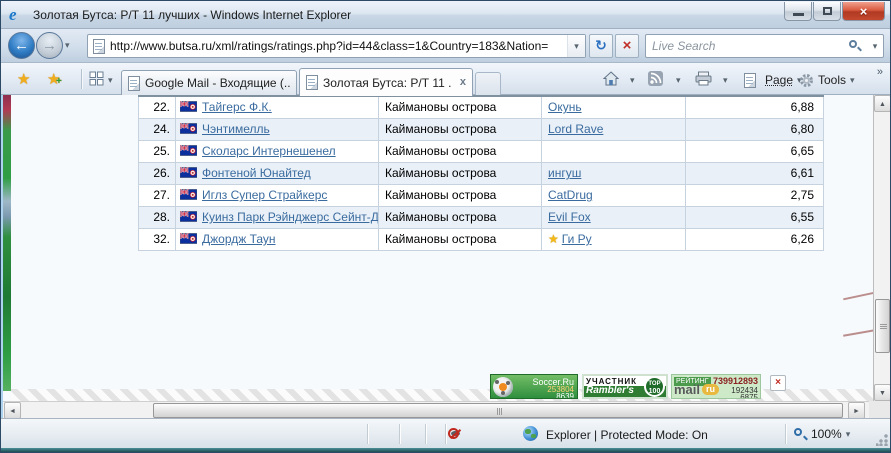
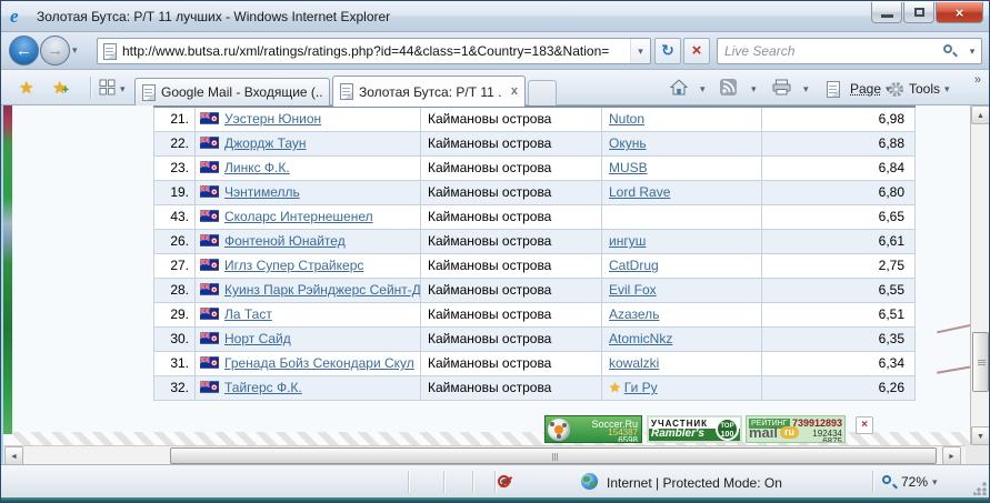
  e
  Золотая Бутса: Р/Т 11 лучших - Windows Internet Explorer
  ×
  ←
  →
  ▾
  http://www.butsa.ru/xml/ratings/ratings.php?id=44&class=1&Country=183&Nation=
  ▾
  ↻
  ×
  Live Search
  ▾
  ★
  ★
  +
  ▾
  Google Mail - Входящие (..
  Золотая Бутса: Р/Т 11 .
  x
  ▾
  ▾
  ▾
  Page
  ▾
  Tools
  ▾
  »
+ 21.	Уэстерн Юнион	Каймановы острова	Nuton	6,98
- 22.	Тайгерс Ф.К.	Каймановы острова	Окунь	6,88
+ 22.	Джордж Таун	Каймановы острова	Окунь	6,88
+ 23.	Линкс Ф.К.	Каймановы острова	MUSB	6,84
- 24.	Чэнтимелль	Каймановы острова	Lord Rave	6,80
+ 19.	Чэнтимелль	Каймановы острова	Lord Rave	6,80
- 25.	Сколарс Интернешенел	Каймановы острова		6,65
+ 43.	Сколарс Интернешенел	Каймановы острова		6,65
  26.	Фонтеной Юнайтед	Каймановы острова	ингуш	6,61
  27.	Иглз Супер Страйкерс	Каймановы острова	CatDrug	2,75
  28.	Куинз Парк Рэйнджерс Сейнт-Д	Каймановы острова	Evil Fox	6,55
+ 29.	Ла Таст	Каймановы острова	Azазель	6,51
+ 30.	Норт Сайд	Каймановы острова	AtomicNkz	6,35
+ 31.	Гренада Бойз Секондари Скул	Каймановы острова	kowalzki	6,34
- 32.	Джордж Таун	Каймановы острова	★ Ги Ру	6,26
+ 32.	Тайгерс Ф.К.	Каймановы острова	★ Ги Ру	6,26
  Soccer.Ru
- 253804
+ 154387
- 8639
+ 6598
  УЧАСТНИК
  Rambler's
  739912893
  mail
  ru
  192434
  6875
  ×
- Explorer | Protected Mode: On
+ Internet | Protected Mode: On
- 100%
+ 72%
  ▾
